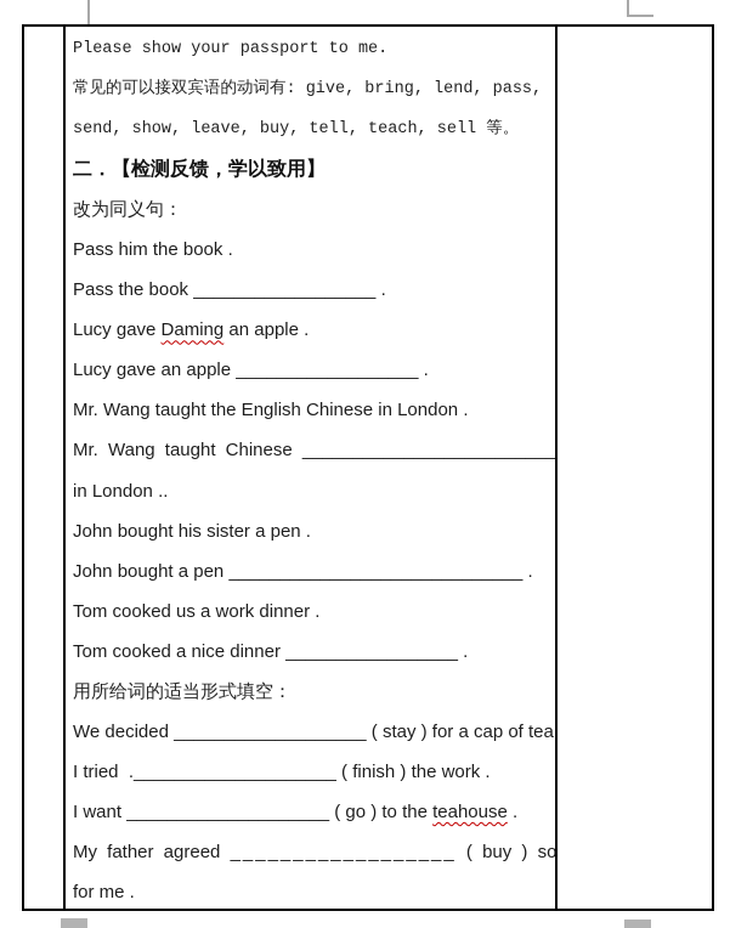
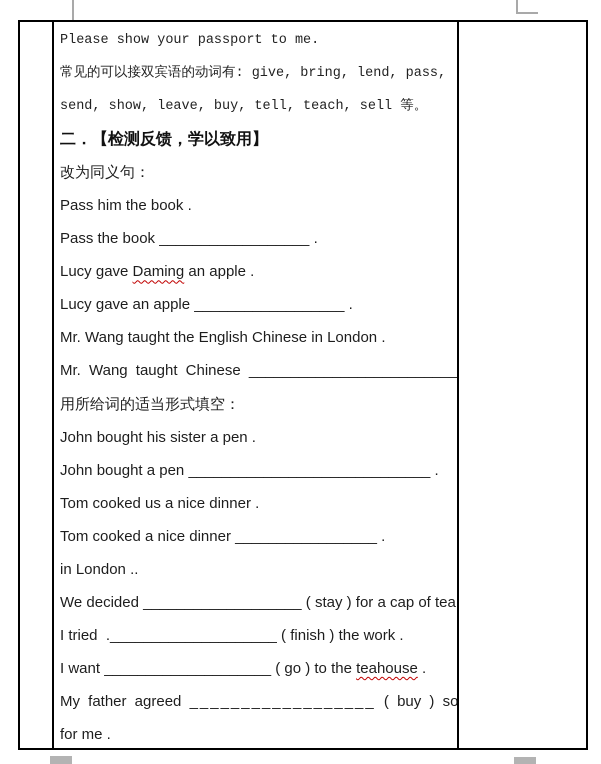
  Please show your passport to me.
  常见的可以接双宾语的动词有: give, bring, lend, pass,
  send, show, leave, buy, tell, teach, sell 等。
  二．【检测反馈，学以致用】
  改为同义句：
  Pass him the book .
  Pass the book __________________ .
  Lucy gave Daming an apple .
  Lucy gave an apple __________________ .
  Mr. Wang taught the English Chinese in London .
  Mr. Wang taught Chinese _________________________
- in London ..
+ 用所给词的适当形式填空：
  John bought his sister a pen .
  John bought a pen _____________________________ .
- Tom cooked us a work dinner .
+ Tom cooked us a nice dinner .
  Tom cooked a nice dinner _________________ .
- 用所给词的适当形式填空：
+ in London ..
  We decided ___________________ ( stay ) for a cap of tea
  I tried .____________________ ( finish ) the work .
  I want ____________________ ( go ) to the teahouse .
  My father agreed __________________ ( buy ) so
  for me .
